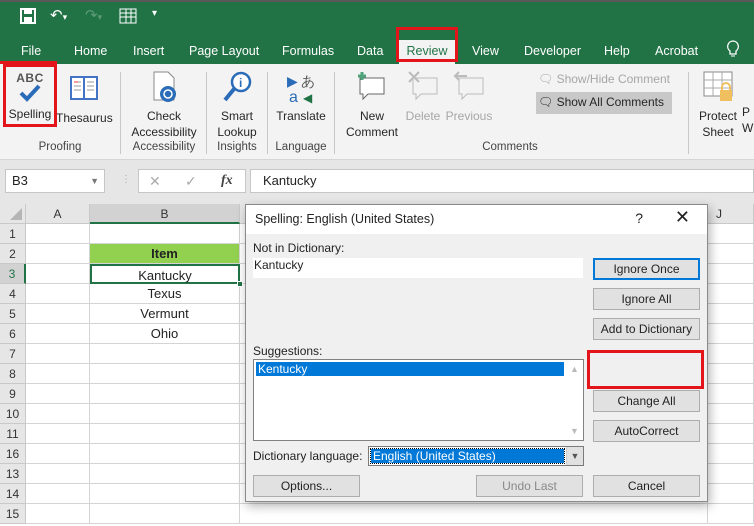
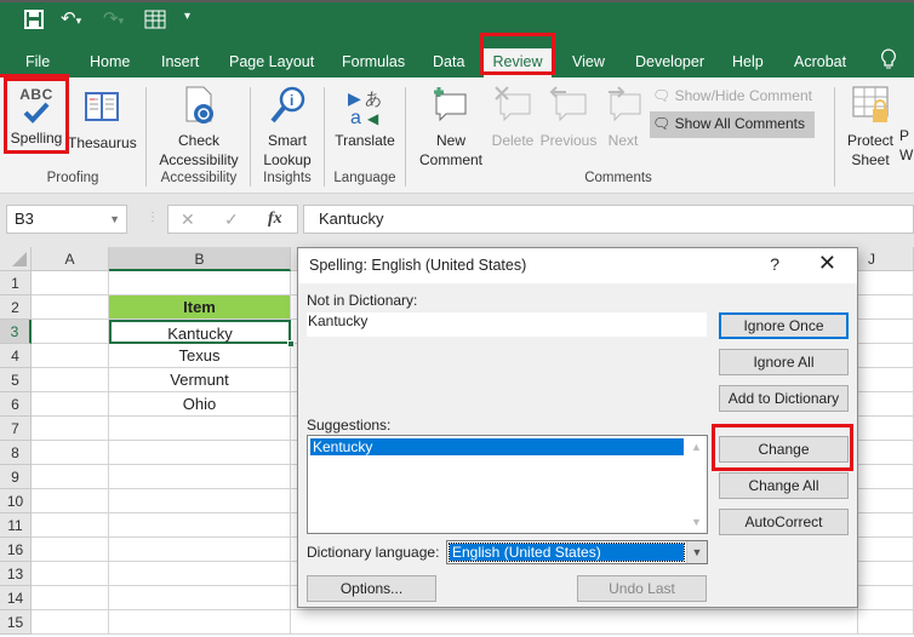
  ↶▾
  ↷▾
  ▾
  File
  Home
  Insert
  Page Layout
  Formulas
  Data
  Review
  View
  Developer
  Help
  Acrobat
  ABC
  Spelling
  Thesaurus
  Proofing
  Check
  Accessibility
  Accessibility
  i
  Smart
  Lookup
  Insights
  ▶
  あ
  a
  ◀
  Translate
  Language
  New
  Comment
  Delete
  Previous
+ Next
  🗨 Show/Hide Comment
  🗨 Show All Comments
  Comments
  Protect
  Sheet
  P
  W
  B3
  ▼
  ⋮
  ✕
  ✓
  fx
  Kantucky
  A
  B
  J
  1
  2
  Item
  3
  Kantucky
  4
  Texus
  5
  Vermunt
  6
  Ohio
  7
  8
  9
  10
  11
  16
  13
  14
  15
  Spelling: English (United States)
  ?
  ✕
  Not in Dictionary:
  Kantucky
  Suggestions:
  Kentucky
  ▲
  ▼
  Dictionary language:
  English (United States)
  ▼
  Ignore Once
  Ignore All
  Add to Dictionary
+ Change
  Change All
  AutoCorrect
  Options...
  Undo Last
- Cancel
